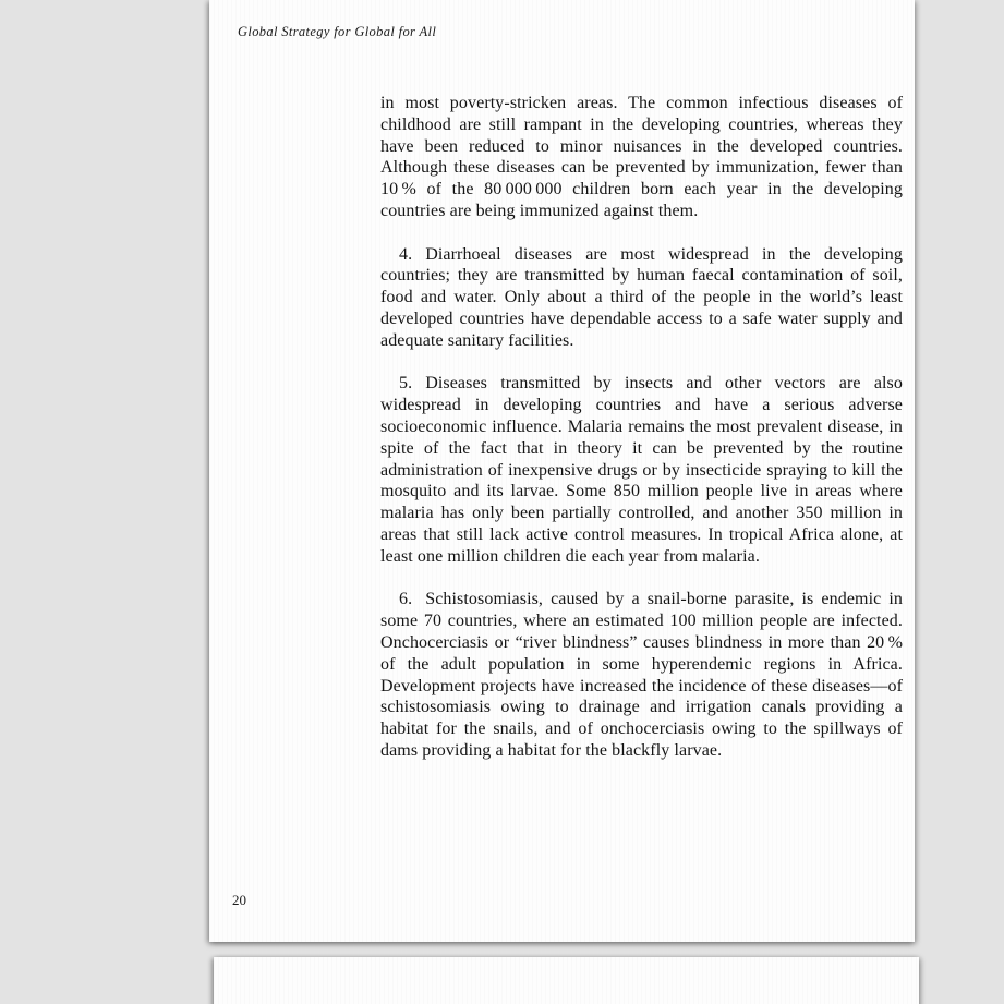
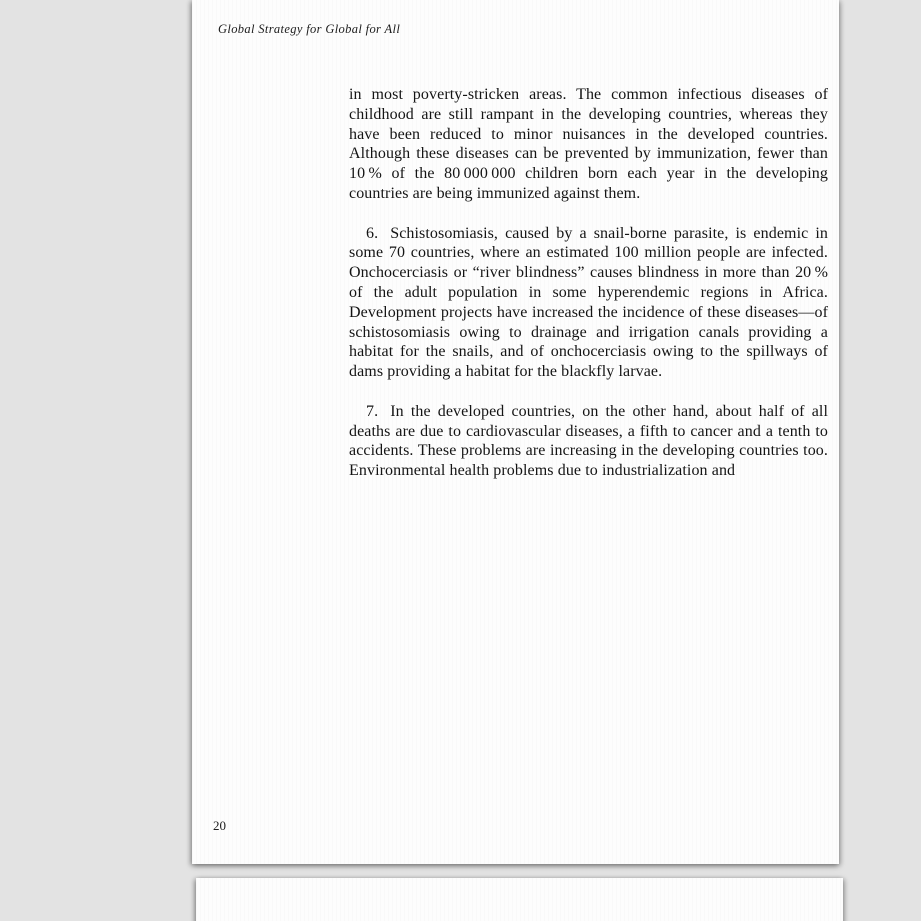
  Global Strategy for Global for All
  in most poverty-stricken areas. The common infectious diseases of childhood are still rampant in the developing countries, whereas they have been reduced to minor nuisances in the developed countries. Although these diseases can be prevented by immunization, fewer than 10 % of the 80 000 000 children born each year in the developing countries are being immunized against them.
- 4. Diarrhoeal diseases are most widespread in the developing countries; they are transmitted by human faecal contamination of soil, food and water. Only about a third of the people in the world’s least developed countries have dependable access to a safe water supply and adequate sanitary facilities.
- 5. Diseases transmitted by insects and other vectors are also widespread in developing countries and have a serious adverse socioeconomic influence. Malaria remains the most prevalent disease, in spite of the fact that in theory it can be prevented by the routine administration of inexpensive drugs or by insecticide spraying to kill the mosquito and its larvae. Some 850 million people live in areas where malaria has only been partially controlled, and another 350 million in areas that still lack active control measures. In tropical Africa alone, at least one million children die each year from malaria.
  6. Schistosomiasis, caused by a snail-borne parasite, is endemic in some 70 countries, where an estimated 100 million people are infected. Onchocerciasis or “river blindness” causes blindness in more than 20 % of the adult population in some hyperendemic regions in Africa. Development projects have increased the incidence of these diseases—of schistosomiasis owing to drainage and irrigation canals providing a habitat for the snails, and of onchocerciasis owing to the spillways of dams providing a habitat for the blackfly larvae.
+ 7. In the developed countries, on the other hand, about half of all deaths are due to cardiovascular diseases, a fifth to cancer and a tenth to accidents. These problems are increasing in the developing countries too. Environmental health problems due to industrialization and
  20
